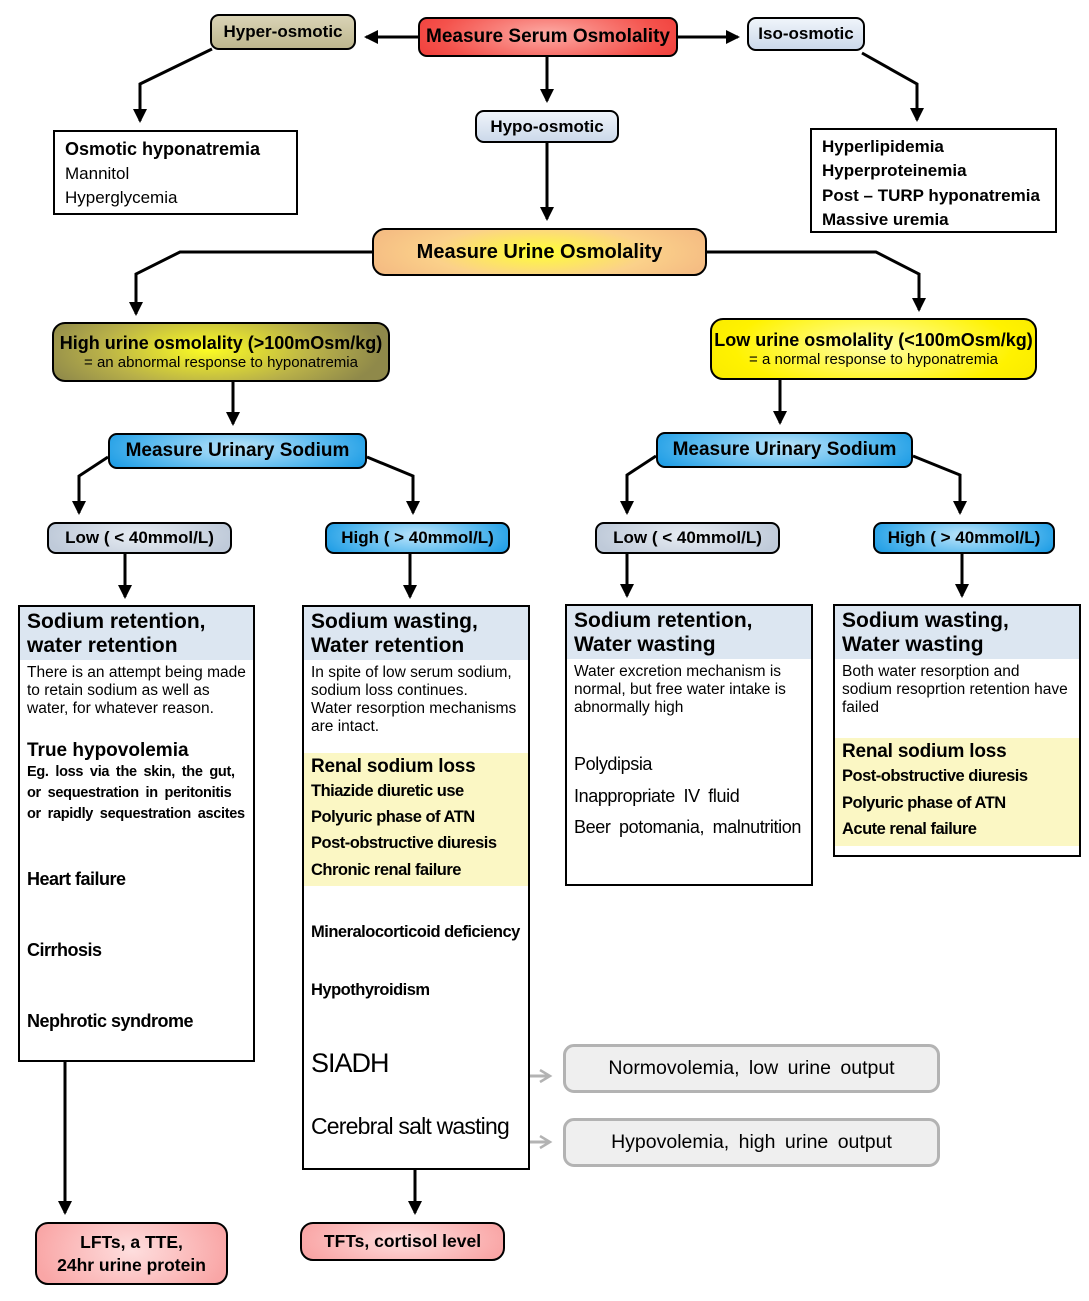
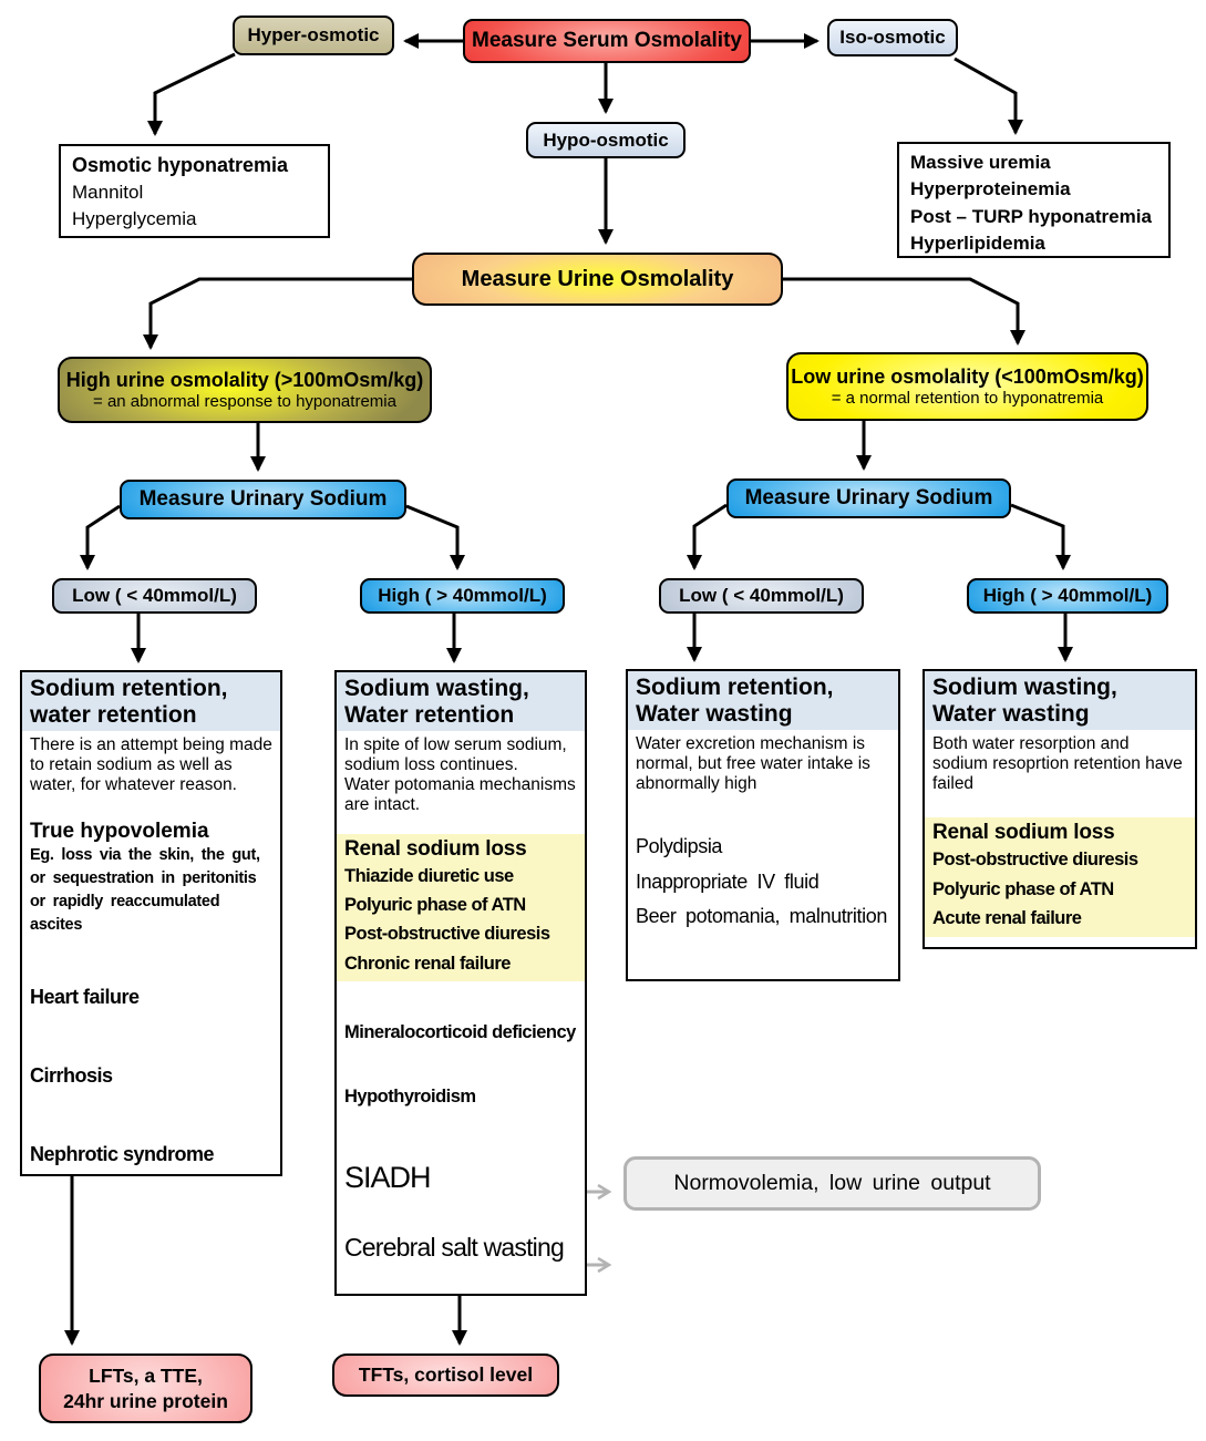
  Hyper-osmotic
  Measure Serum Osmolality
  Iso-osmotic
  Hypo-osmotic
  Osmotic hyponatremia
  Mannitol
  Hyperglycemia
- Hyperlipidemia
+ Massive uremia
  Hyperproteinemia
  Post – TURP hyponatremia
- Massive uremia
+ Hyperlipidemia
  Measure Urine Osmolality
  High urine osmolality (>100mOsm/kg)
  = an abnormal response to hyponatremia
  Low urine osmolality (<100mOsm/kg)
- = a normal response to hyponatremia
+ = a normal retention to hyponatremia
  Measure Urinary Sodium
  Measure Urinary Sodium
  Low ( < 40mmol/L)
  High ( > 40mmol/L)
  Low ( < 40mmol/L)
  High ( > 40mmol/L)
  Sodium retention,
  water retention
  There is an attempt being made to retain sodium as well as water, for whatever reason.
  True hypovolemia
- Eg. loss via the skin, the gut, or sequestration in peritonitis or rapidly sequestration ascites
+ Eg. loss via the skin, the gut, or sequestration in peritonitis or rapidly reaccumulated ascites
  Heart failure
  Cirrhosis
  Nephrotic syndrome
  Sodium wasting,
  Water retention
  In spite of low serum sodium, sodium loss continues.
- Water resorption mechanisms are intact.
+ Water potomania mechanisms are intact.
  Renal sodium loss
  Thiazide diuretic use
  Polyuric phase of ATN
  Post-obstructive diuresis
  Chronic renal failure
  Mineralocorticoid deficiency
  Hypothyroidism
  SIADH
  Cerebral salt wasting
  Sodium retention,
  Water wasting
  Water excretion mechanism is normal, but free water intake is abnormally high
  Polydipsia
  Inappropriate IV fluid
  Beer potomania, malnutrition
  Sodium wasting,
  Water wasting
  Both water resorption and sodium resoprtion retention have failed
  Renal sodium loss
  Post-obstructive diuresis
  Polyuric phase of ATN
  Acute renal failure
  Normovolemia, low urine output
- Hypovolemia, high urine output
  LFTs, a TTE,
  24hr urine protein
  TFTs, cortisol level
